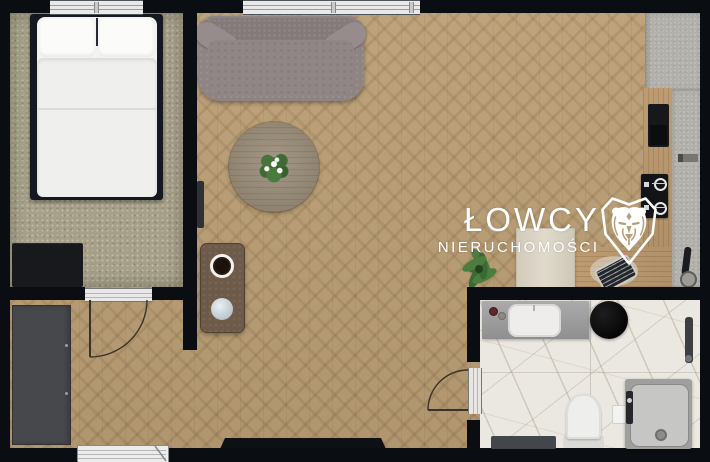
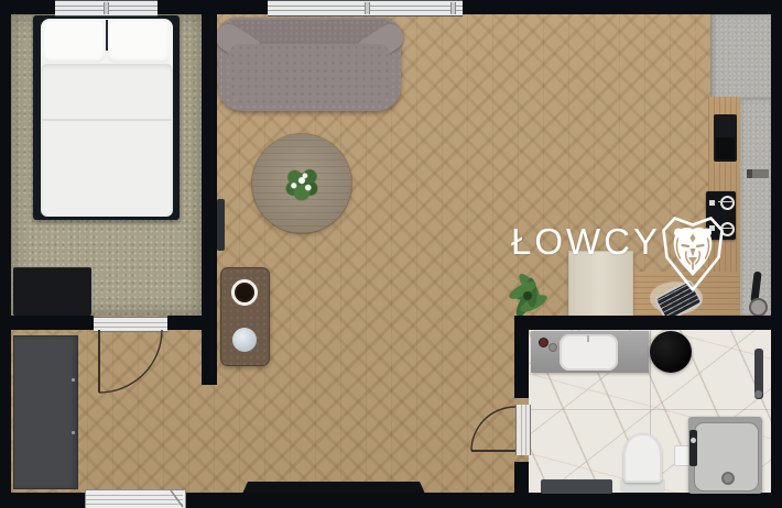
  ŁOWCY
- NIERUCHOMOŚCI
